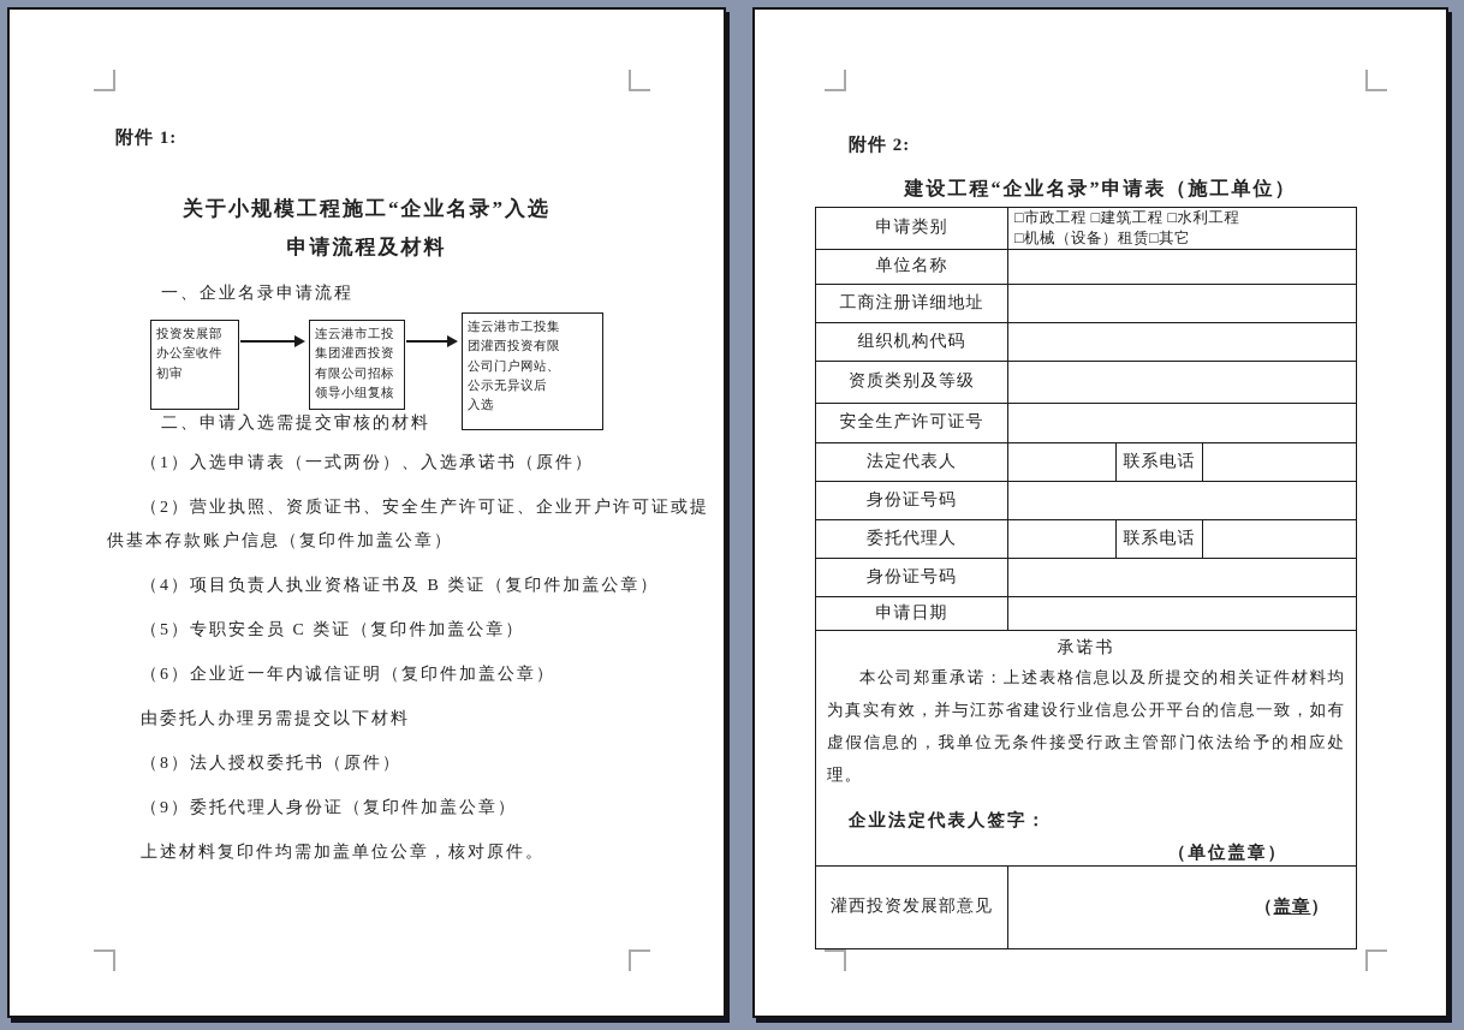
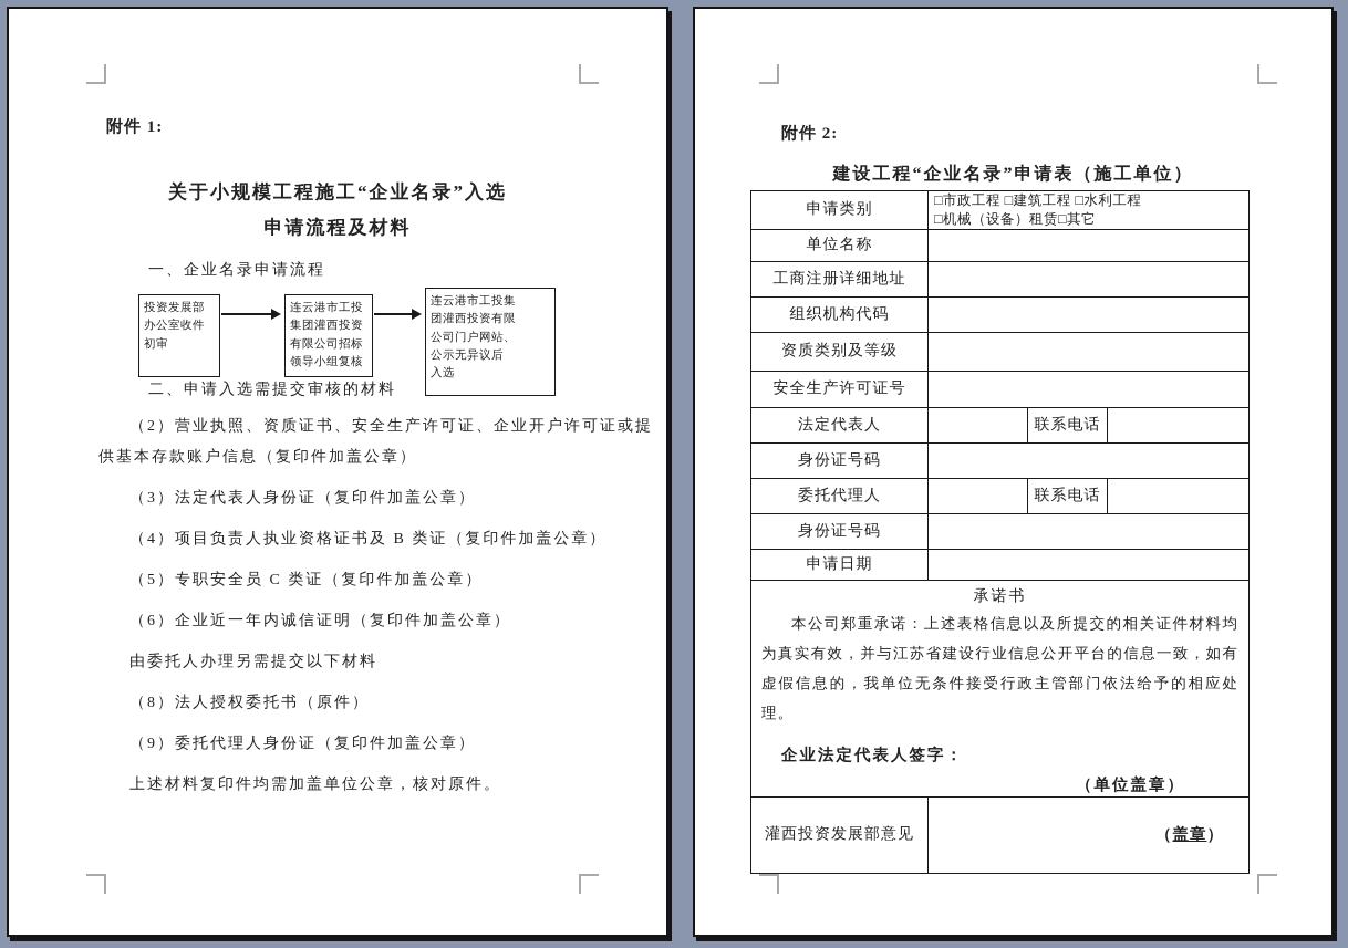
  附件 1:
  关于小规模工程施工“企业名录”入选
  申请流程及材料
  一、企业名录申请流程
  投资发展部
  办公室收件
  初审
  连云港市工投
  集团灌西投资
  有限公司招标
  领导小组复核
  连云港市工投集
  团灌西投资有限
  公司门户网站、
  公示无异议后
  入选
  二、申请入选需提交审核的材料
- （1）入选申请表（一式两份）、入选承诺书（原件）
  （2）营业执照、资质证书、安全生产许可证、企业开户许可证或提供基本存款账户信息（复印件加盖公章）
+ （3）法定代表人身份证（复印件加盖公章）
  （4）项目负责人执业资格证书及 B 类证（复印件加盖公章）
  （5）专职安全员 C 类证（复印件加盖公章）
  （6）企业近一年内诚信证明（复印件加盖公章）
  由委托人办理另需提交以下材料
  （8）法人授权委托书（原件）
  （9）委托代理人身份证（复印件加盖公章）
  上述材料复印件均需加盖单位公章，核对原件。
  附件 2:
  建设工程“企业名录”申请表（施工单位）
  申请类别	□市政工程 □建筑工程 □水利工程□机械（设备）租赁□其它
  单位名称
  工商注册详细地址
  组织机构代码
  资质类别及等级
  安全生产许可证号
  法定代表人		联系电话
  身份证号码
  委托代理人		联系电话
  身份证号码
  申请日期
  承诺书本公司郑重承诺：上述表格信息以及所提交的相关证件材料均为真实有效，并与江苏省建设行业信息公开平台的信息一致，如有虚假信息的，我单位无条件接受行政主管部门依法给予的相应处理。企业法定代表人签字：（单位盖章）
  灌西投资发展部意见	（盖章）
